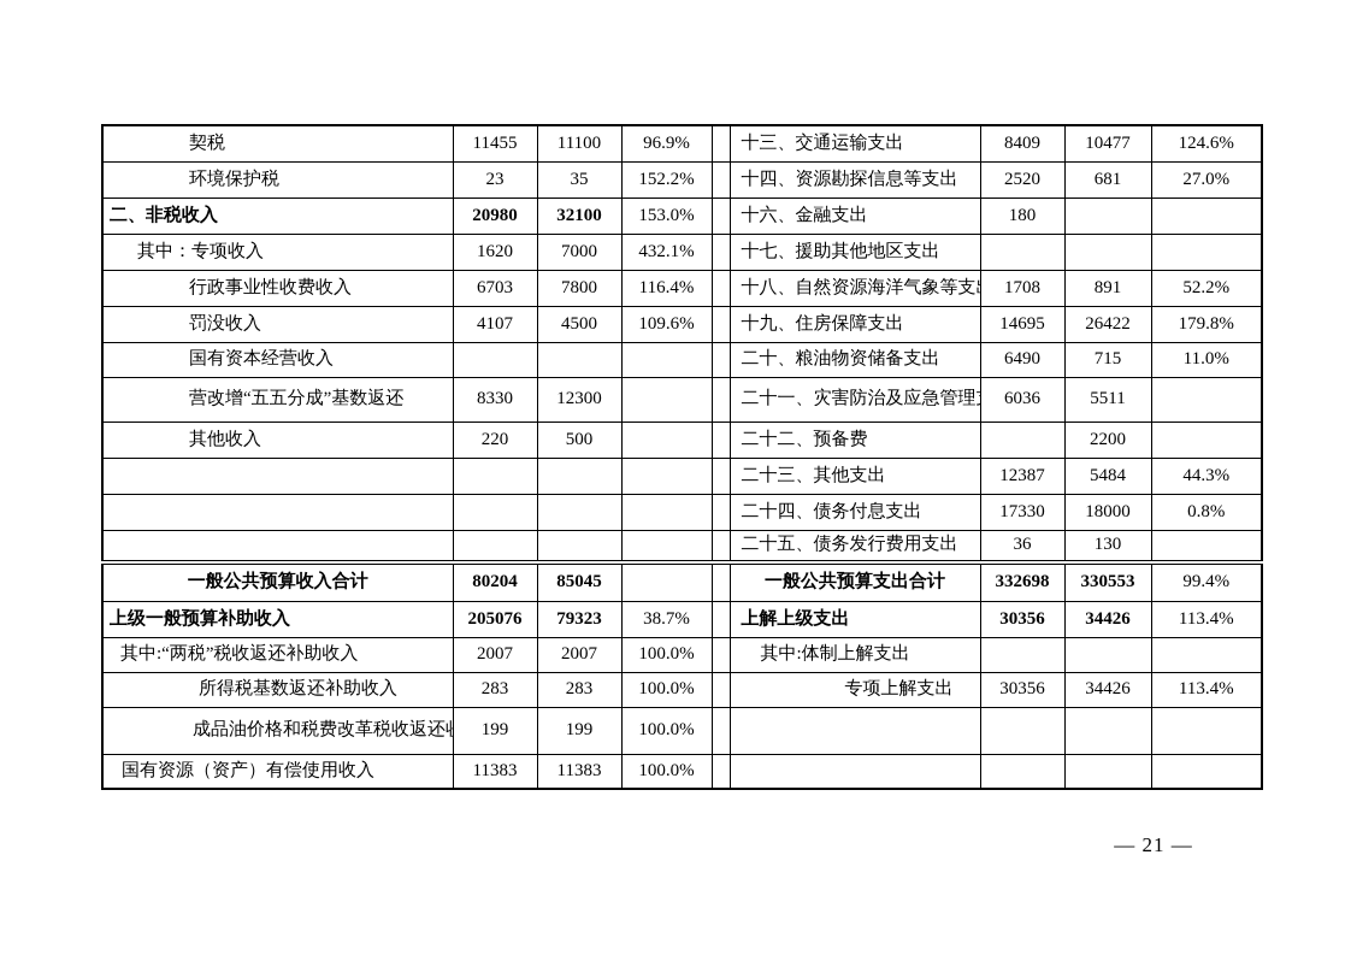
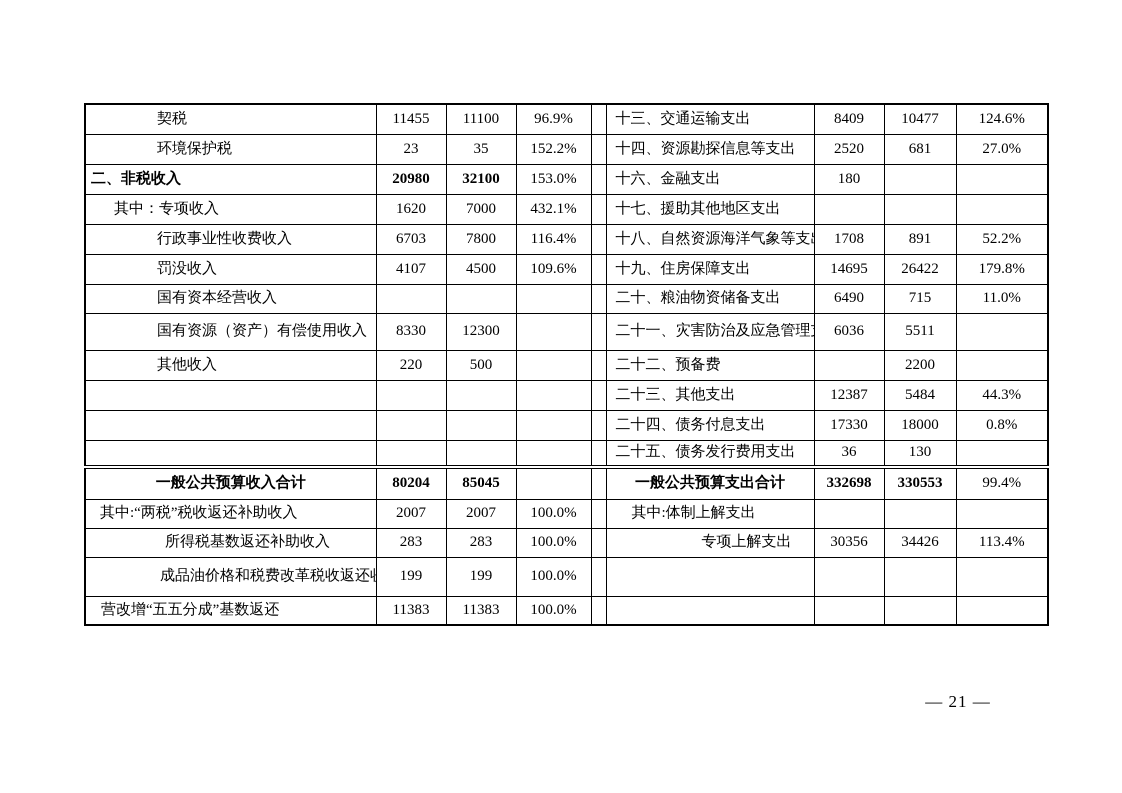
  契税	11455	11100	96.9%		十三、交通运输支出	8409	10477	124.6%
  环境保护税	23	35	152.2%		十四、资源勘探信息等支出	2520	681	27.0%
  二、非税收入	20980	32100	153.0%		十六、金融支出	180
  其中：专项收入	1620	7000	432.1%		十七、援助其他地区支出
  行政事业性收费收入	6703	7800	116.4%		十八、自然资源海洋气象等支	1708	891	52.2%
  罚没收入	4107	4500	109.6%		十九、住房保障支出	14695	26422	179.8%
  国有资本经营收入					二十、粮油物资储备支出	6490	715	11.0%
- 营改增“五五分成”基数返还	8330	12300			二十一、灾害防治及应急管理	6036	5511
+ 国有资源（资产）有偿使用收入	8330	12300			二十一、灾害防治及应急管理	6036	5511
  其他收入	220	500			二十二、预备费		2200
  					二十三、其他支出	12387	5484	44.3%
  					二十四、债务付息支出	17330	18000	0.8%
  					二十五、债务发行费用支出	36	130
  一般公共预算收入合计	80204	85045			一般公共预算支出合计	332698	330553	99.4%
- 上级一般预算补助收入	205076	79323	38.7%		上解上级支出	30356	34426	113.4%
  其中:“两税”税收返还补助收入	2007	2007	100.0%		其中:体制上解支出
  所得税基数返还补助收入	283	283	100.0%		专项上解支出	30356	34426	113.4%
  成品油价格和税费改革税收返还	199	199	100.0%
- 国有资源（资产）有偿使用收入	11383	11383	100.0%
+ 营改增“五五分成”基数返还	11383	11383	100.0%
  — 21 —
